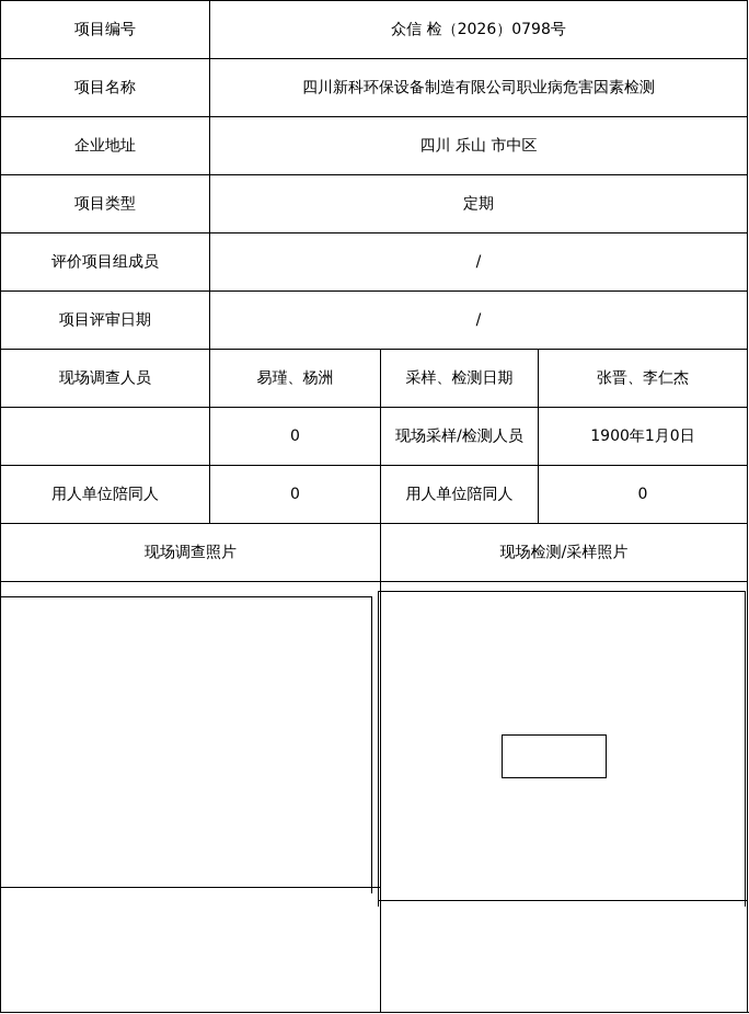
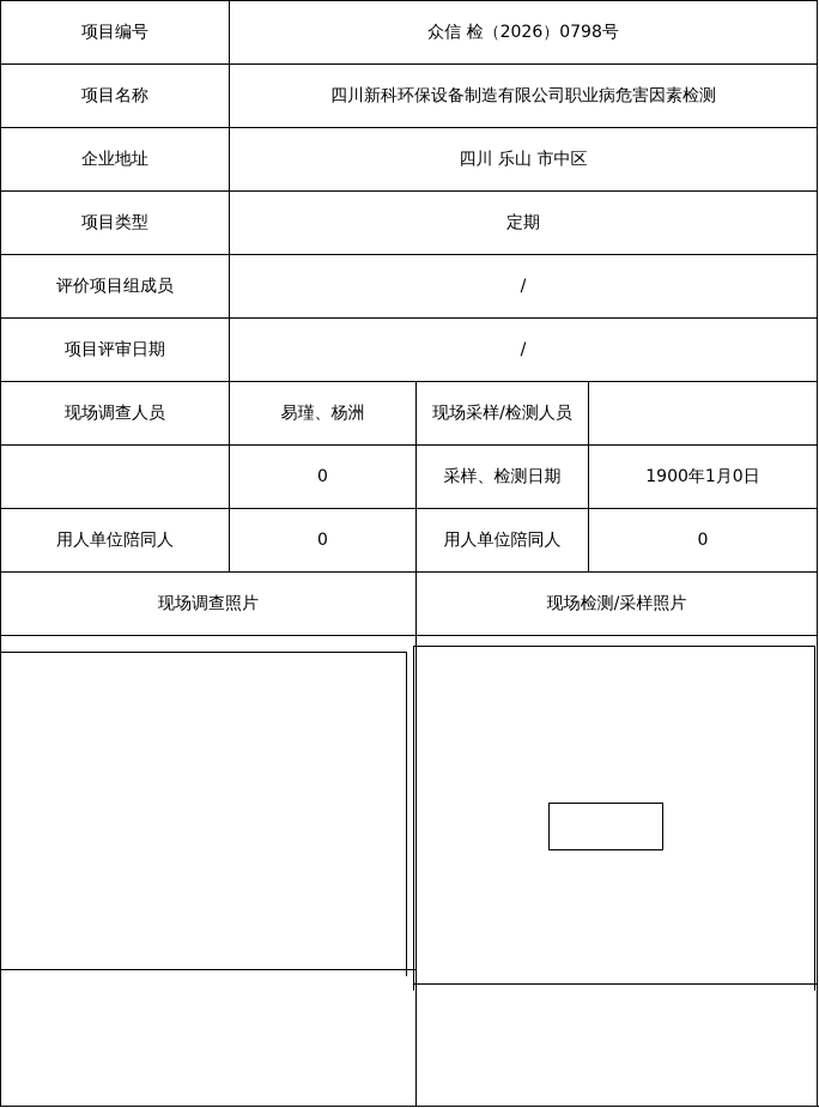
  项目编号
  众信 检（2026）0798号
  项目名称
  四川新科环保设备制造有限公司职业病危害因素检测
  企业地址
  四川 乐山 市中区
  项目类型
  定期
  评价项目组成员
  /
  项目评审日期
  /
  现场调查人员
  易瑾、杨洲
- 采样、检测日期
+ 现场采样/检测人员
- 张晋、李仁杰
  0
- 现场采样/检测人员
+ 采样、检测日期
  1900年1月0日
  用人单位陪同人
  0
  用人单位陪同人
  0
  现场调查照片
  现场检测/采样照片
